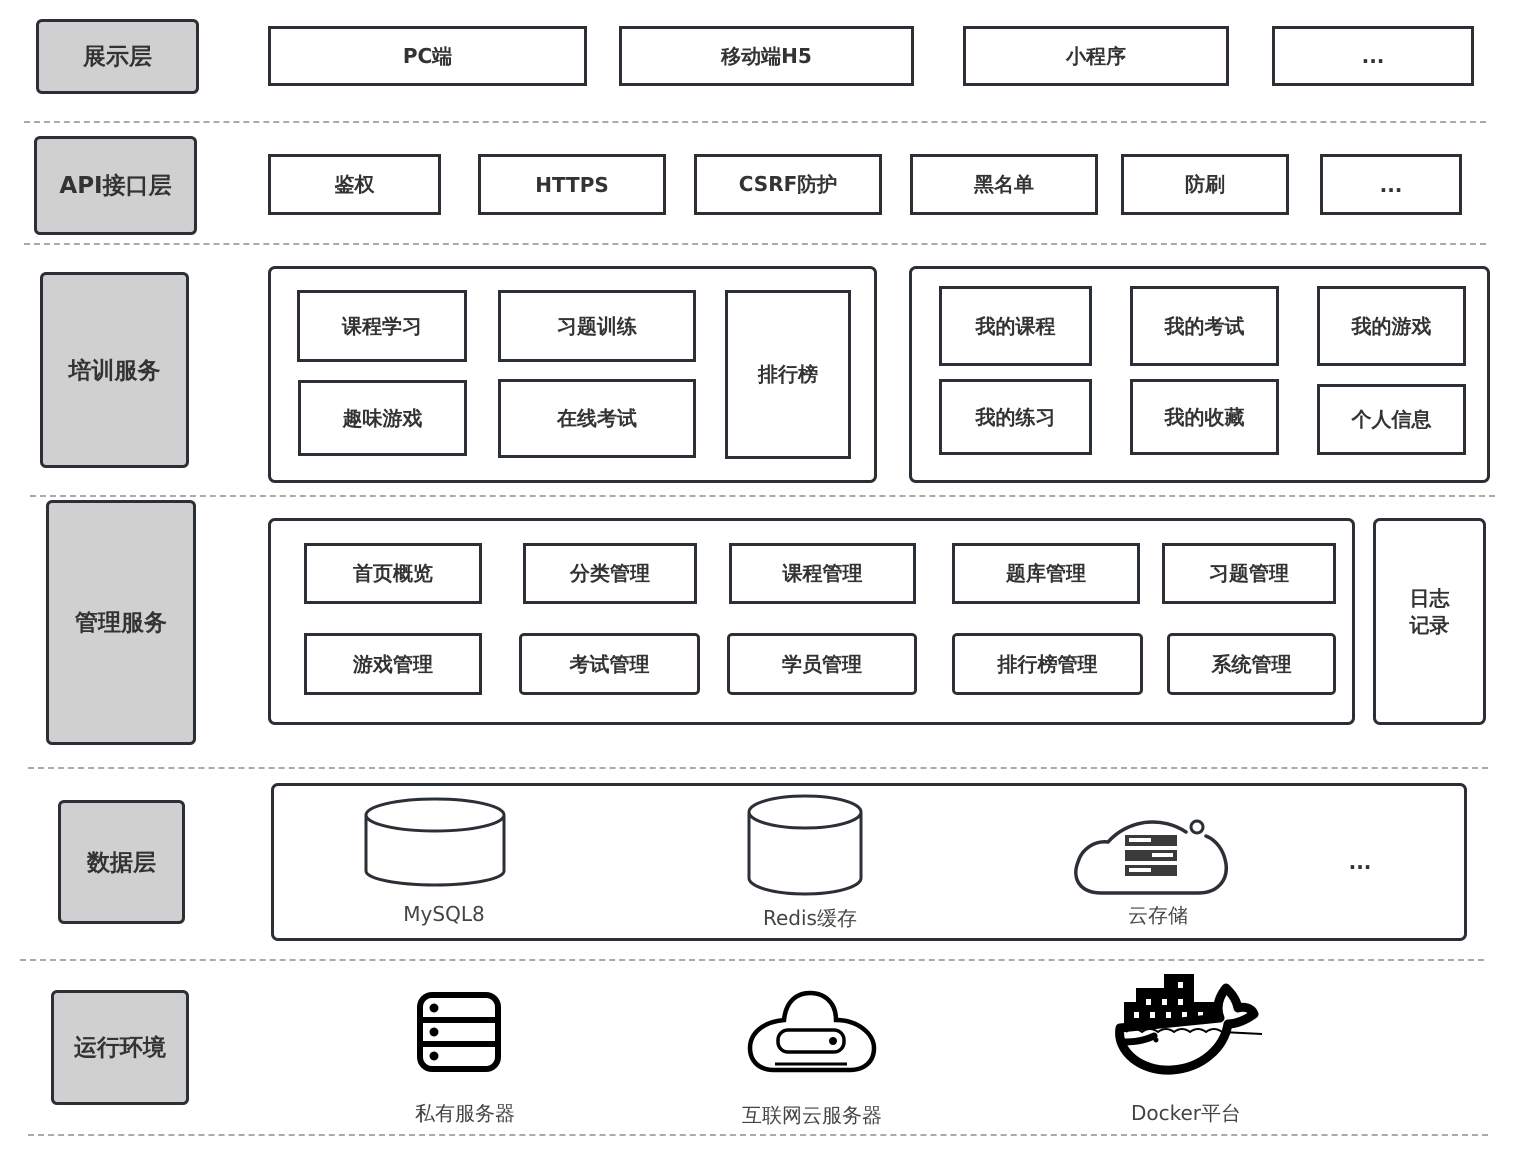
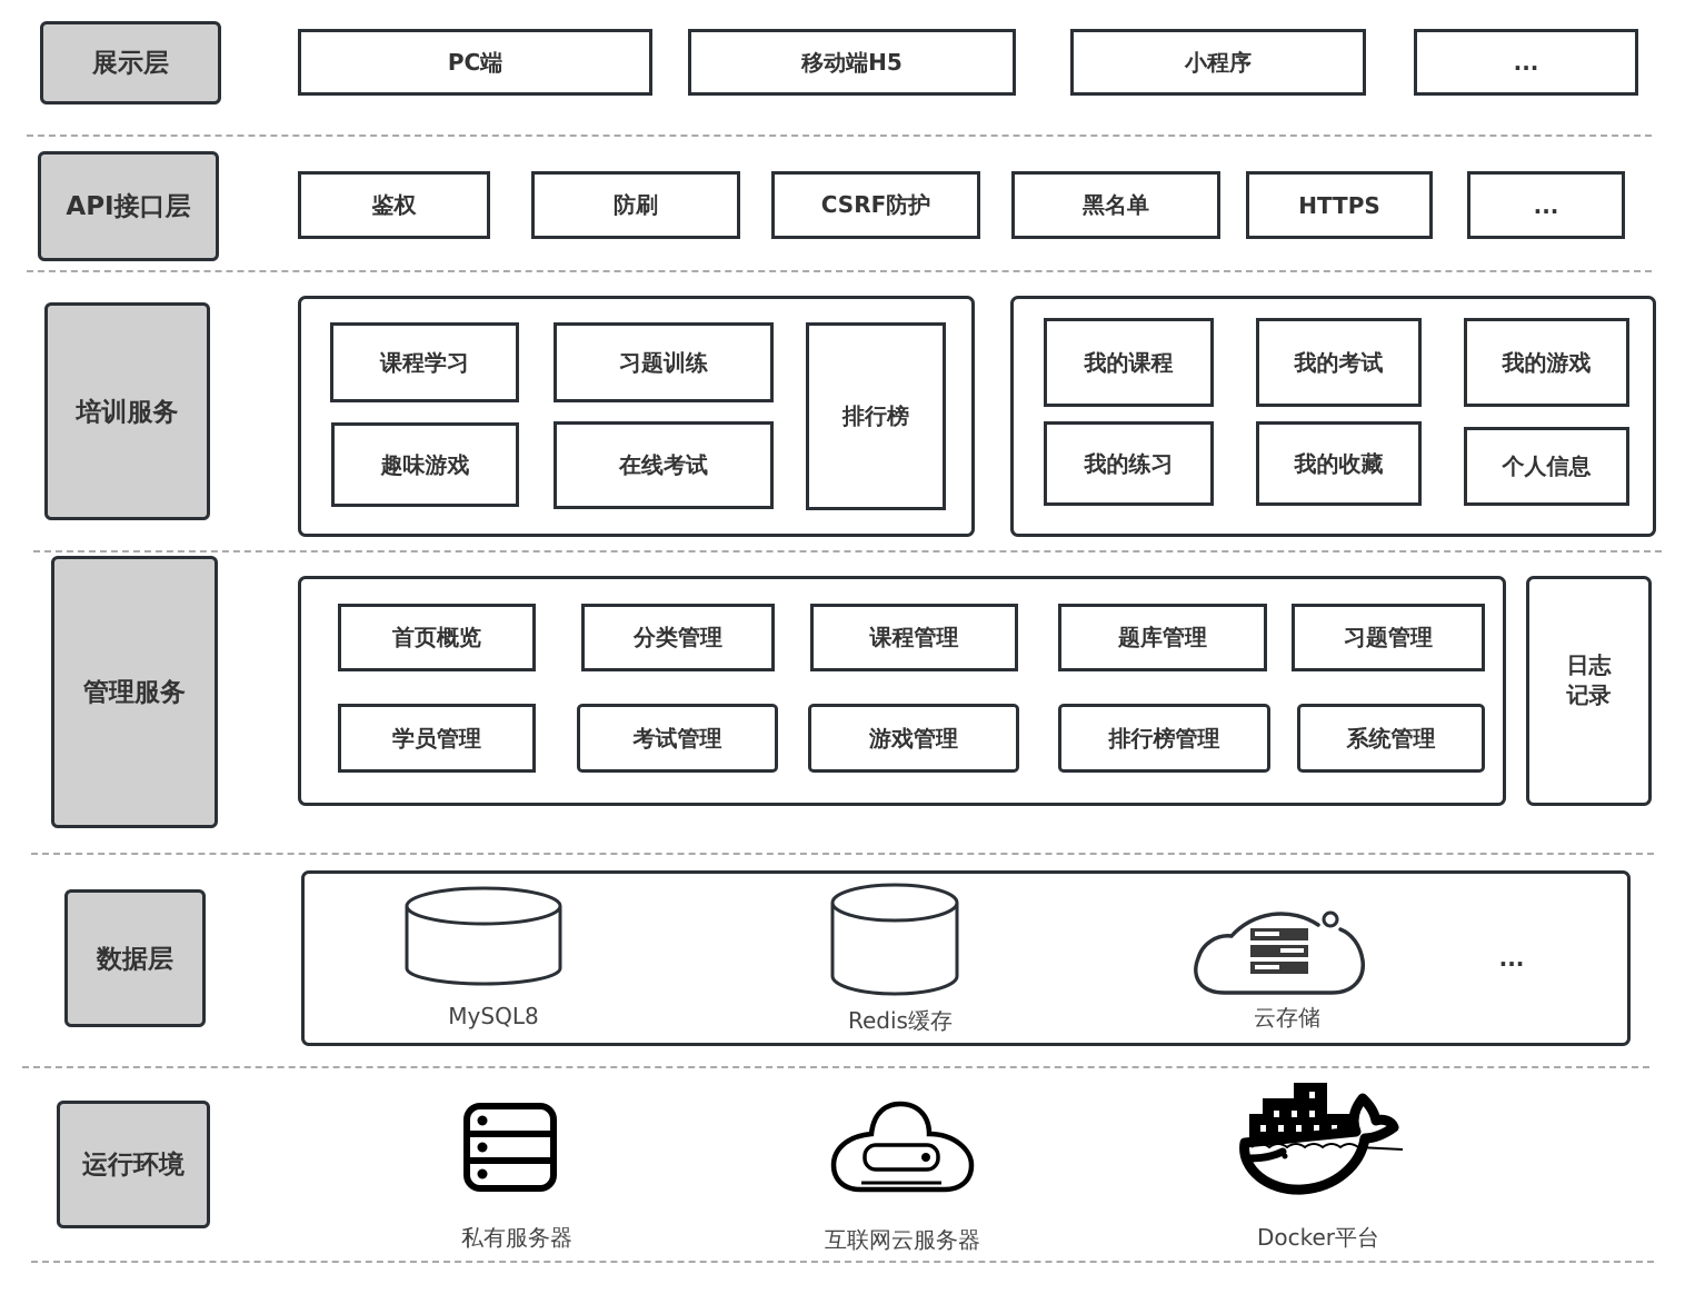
  展示层
  PC端
  移动端H5
  小程序
  ...
  API接口层
  鉴权
- HTTPS
+ 防刷
  CSRF防护
  黑名单
- 防刷
+ HTTPS
  ...
  培训服务
  课程学习
  习题训练
  排行榜
  趣味游戏
  在线考试
  我的课程
  我的考试
  我的游戏
  我的练习
  我的收藏
  个人信息
  管理服务
  首页概览
  分类管理
  课程管理
  题库管理
  习题管理
- 游戏管理
+ 学员管理
  考试管理
- 学员管理
+ 游戏管理
  排行榜管理
  系统管理
  日志
  记录
  数据层
  MySQL8
  Redis缓存
  云存储
  ...
  运行环境
  私有服务器
  互联网云服务器
  Docker平台
